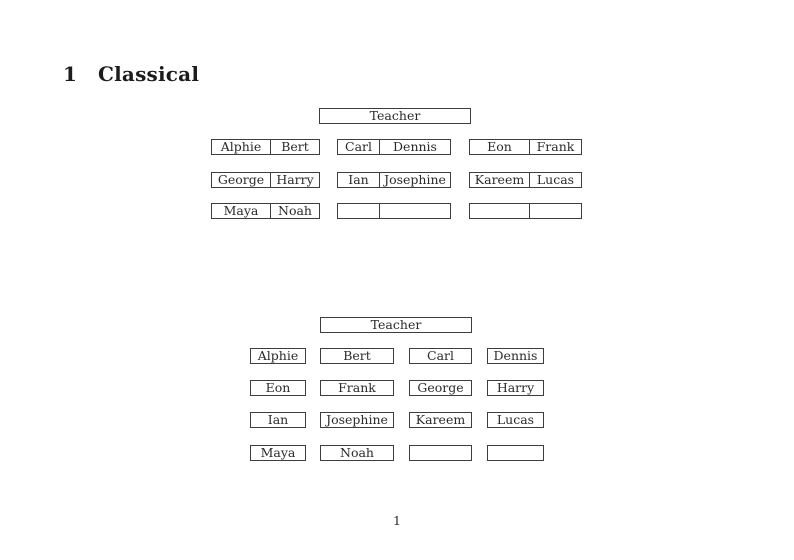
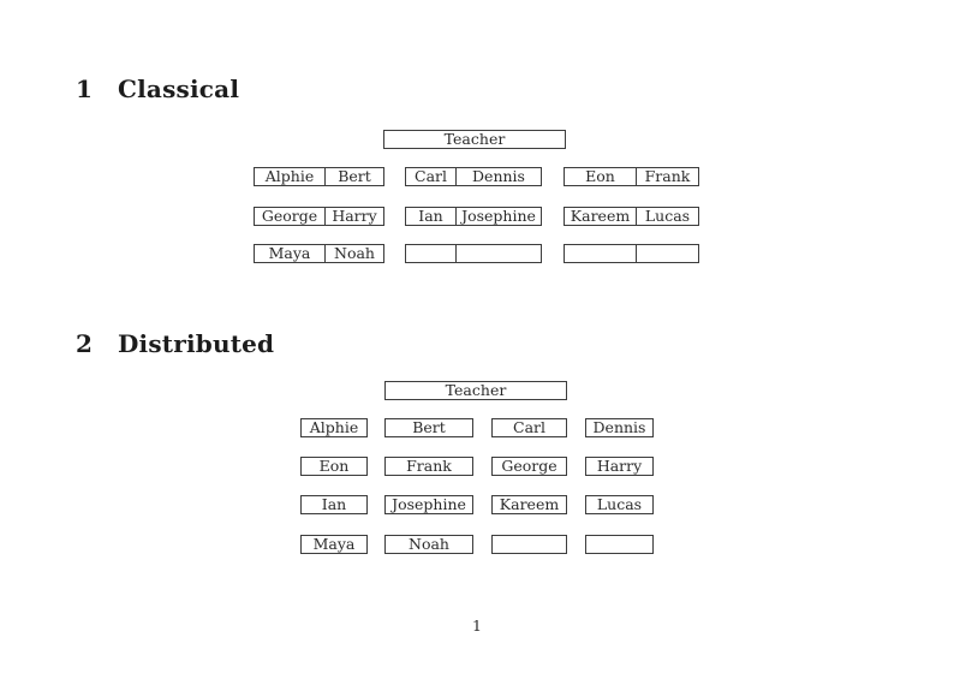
  1
  Classical
  Teacher
  Alphie
  Bert
  Carl
  Dennis
  Eon
  Frank
  George
  Harry
  Ian
  Josephine
  Kareem
  Lucas
  Maya
  Noah
+ 2
+ Distributed
  Teacher
  Alphie
  Bert
  Carl
  Dennis
  Eon
  Frank
  George
  Harry
  Ian
  Josephine
  Kareem
  Lucas
  Maya
  Noah
  1
